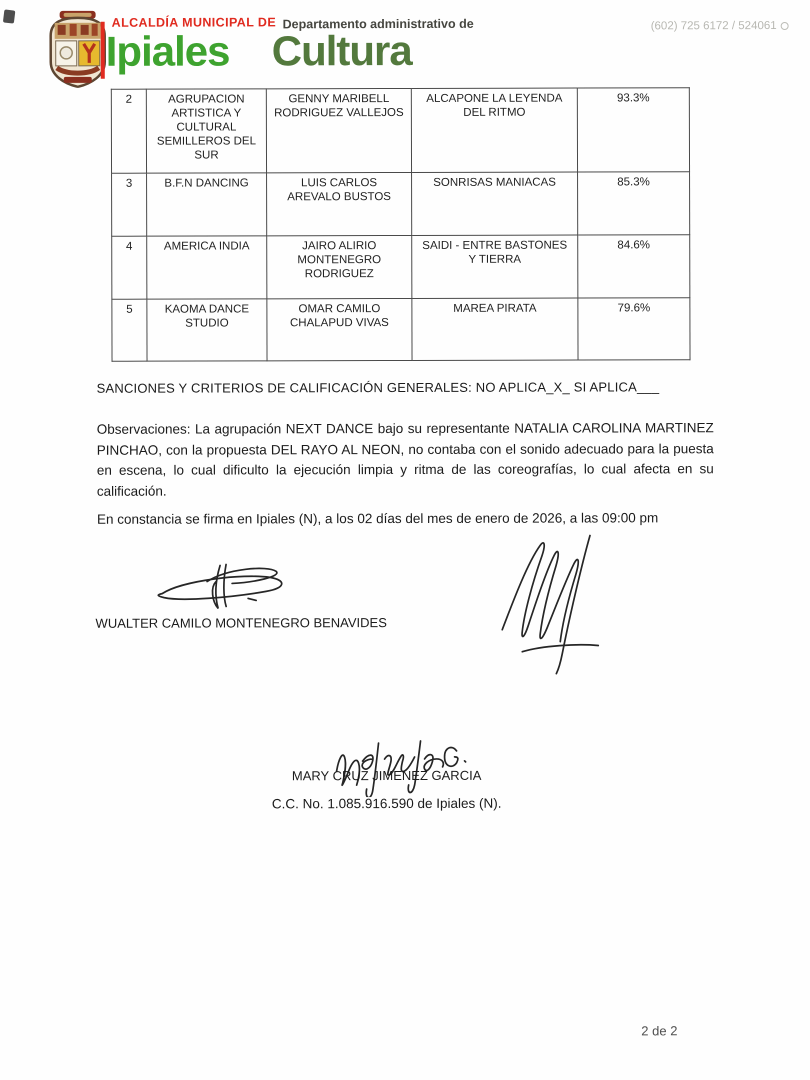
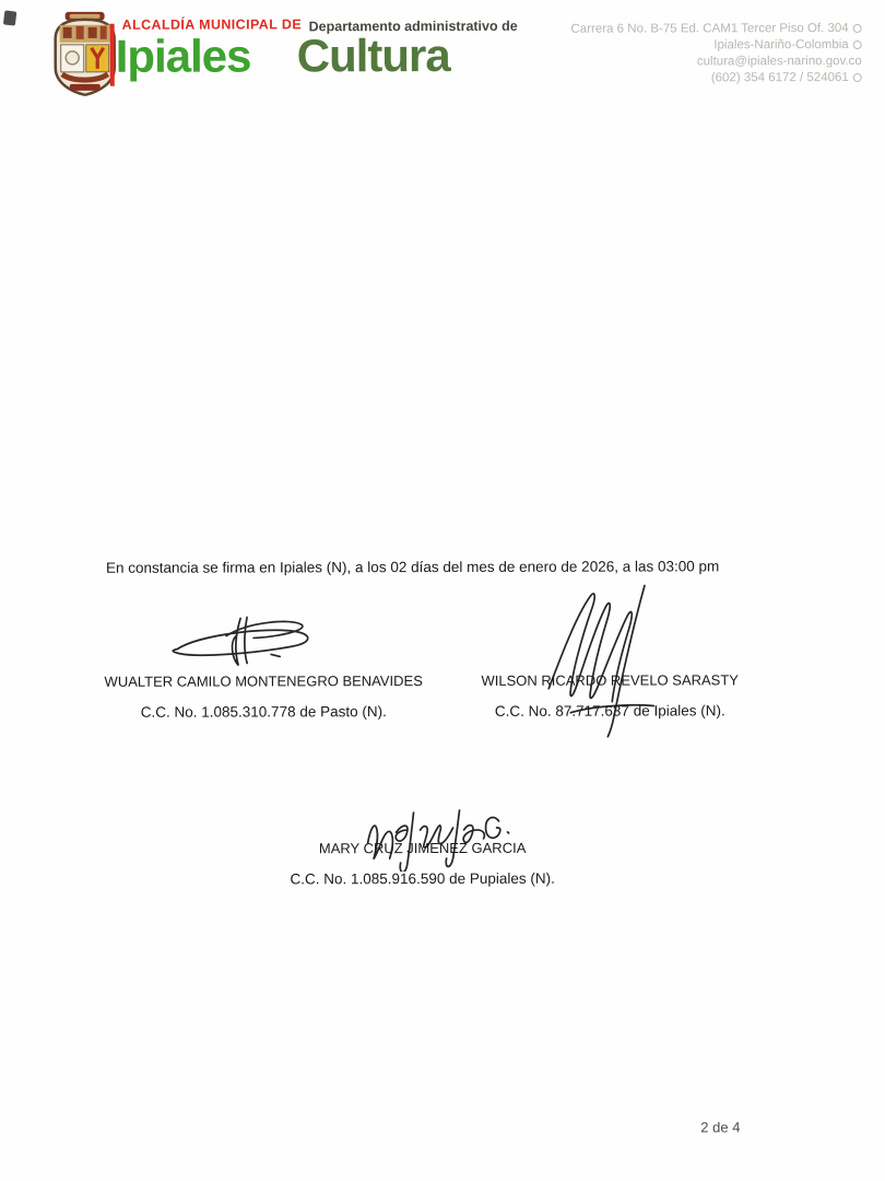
  ALCALDÍA MUNICIPAL DE
  Ipiales
  Departamento administrativo de
  Cultura
+ Carrera 6 No. B-75 Ed. CAM1 Tercer Piso Of. 304
+ Ipiales-Nariño-Colombia
+ cultura@ipiales-narino.gov.co
- (602) 725 6172 / 524061
+ (602) 354 6172 / 524061
- 2	AGRUPACION ARTISTICA Y CULTURAL SEMILLEROS DEL SUR	GENNY MARIBELL RODRIGUEZ VALLEJOS	ALCAPONE LA LEYENDA DEL RITMO	93.3%
- 3	B.F.N DANCING	LUIS CARLOS AREVALO BUSTOS	SONRISAS MANIACAS	85.3%
- 4	AMERICA INDIA	JAIRO ALIRIO MONTENEGRO RODRIGUEZ	SAIDI - ENTRE BASTONES Y TIERRA	84.6%
- 5	KAOMA DANCE STUDIO	OMAR CAMILO CHALAPUD VIVAS	MAREA PIRATA	79.6%
- SANCIONES Y CRITERIOS DE CALIFICACIÓN GENERALES: NO APLICA_X_ SI APLICA___
- Observaciones: La agrupación NEXT DANCE bajo su representante NATALIA CAROLINA MARTINEZ PINCHAO, con la propuesta DEL RAYO AL NEON, no contaba con el sonido adecuado para la puesta en escena, lo cual dificulto la ejecución limpia y ritma de las coreografías, lo cual afecta en su calificación.
- En constancia se firma en Ipiales (N), a los 02 días del mes de enero de 2026, a las 09:00 pm
+ En constancia se firma en Ipiales (N), a los 02 días del mes de enero de 2026, a las 03:00 pm
  WUALTER CAMILO MONTENEGRO BENAVIDES
+ C.C. No. 1.085.310.778 de Pasto (N).
+ WILSON RICARDO REVELO SARASTY
+ C.C. No. 87.717.637 de Ipiales (N).
  MARY CRUZ JIMENEZ GARCIA
- C.C. No. 1.085.916.590 de Ipiales (N).
+ C.C. No. 1.085.916.590 de Pupiales (N).
- 2 de 2
+ 2 de 4
